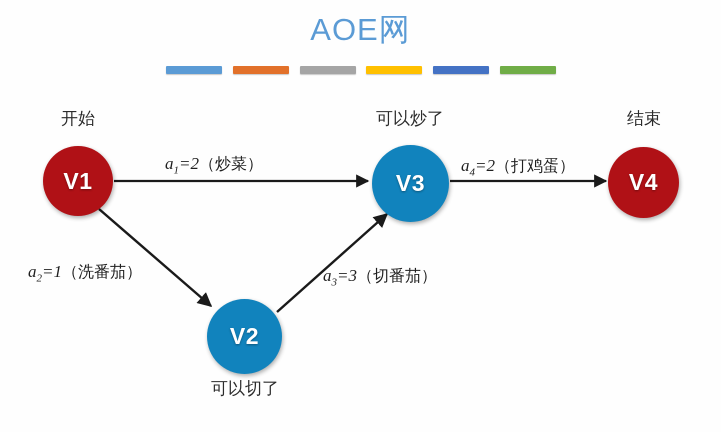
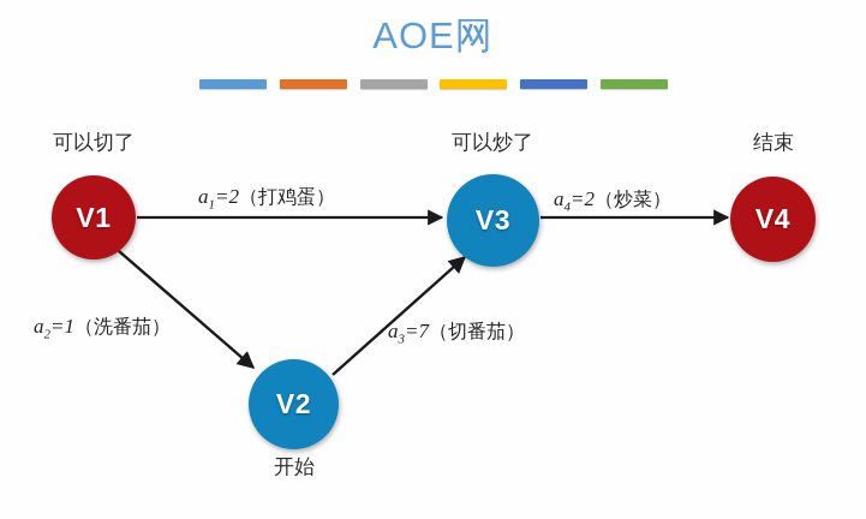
  AOE网
- 开始
+ 可以切了
  V1
  V2
- 可以切了
+ 开始
  可以炒了
  V3
  结束
  V4
- a1=2（炒菜）
+ a1=2（打鸡蛋）
  a2=1（洗番茄）
- a3=3（切番茄）
+ a3=7（切番茄）
- a4=2（打鸡蛋）
+ a4=2（炒菜）
